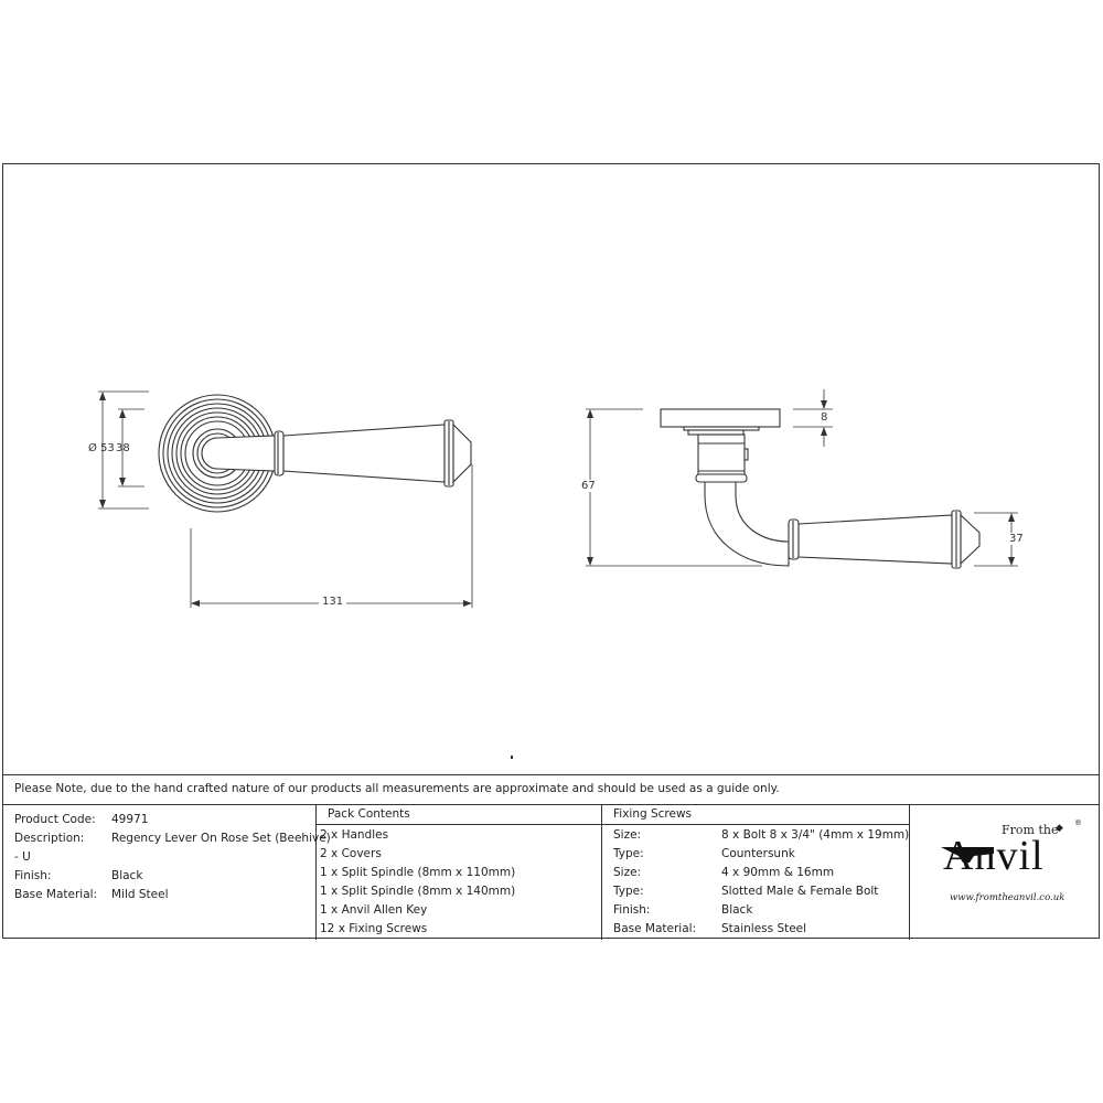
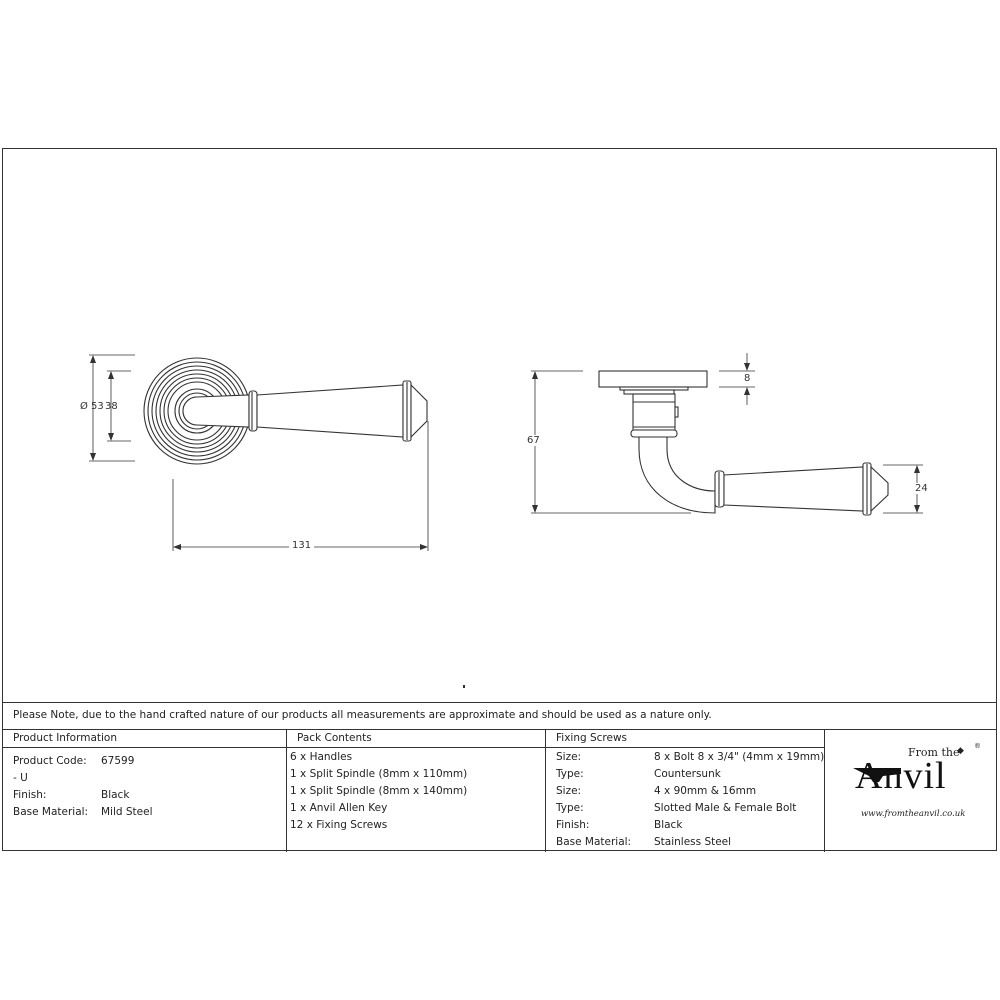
  Ø 53
  38
  131
  8
  67
- 37
+ 24
- Please Note, due to the hand crafted nature of our products all measurements are approximate and should be used as a guide only.
+ Please Note, due to the hand crafted nature of our products all measurements are approximate and should be used as a nature only.
+ Product Information
  Product Code:
- 49971
+ 67599
- Description:
- Regency Lever On Rose Set (Beehive)
  - U
  Finish:
  Black
  Base Material:
  Mild Steel
  Pack Contents
- 2 x Handles
+ 6 x Handles
- 2 x Covers
  1 x Split Spindle (8mm x 110mm)
  1 x Split Spindle (8mm x 140mm)
  1 x Anvil Allen Key
  12 x Fixing Screws
  Fixing Screws
  Size:
  8 x Bolt 8 x 3/4" (4mm x 19mm)
  Type:
  Countersunk
  Size:
  4 x 90mm & 16mm
  Type:
  Slotted Male & Female Bolt
  Finish:
  Black
  Base Material:
  Stainless Steel
  From the
  ◆
  Anvil
  ®
  www.fromtheanvil.co.uk
